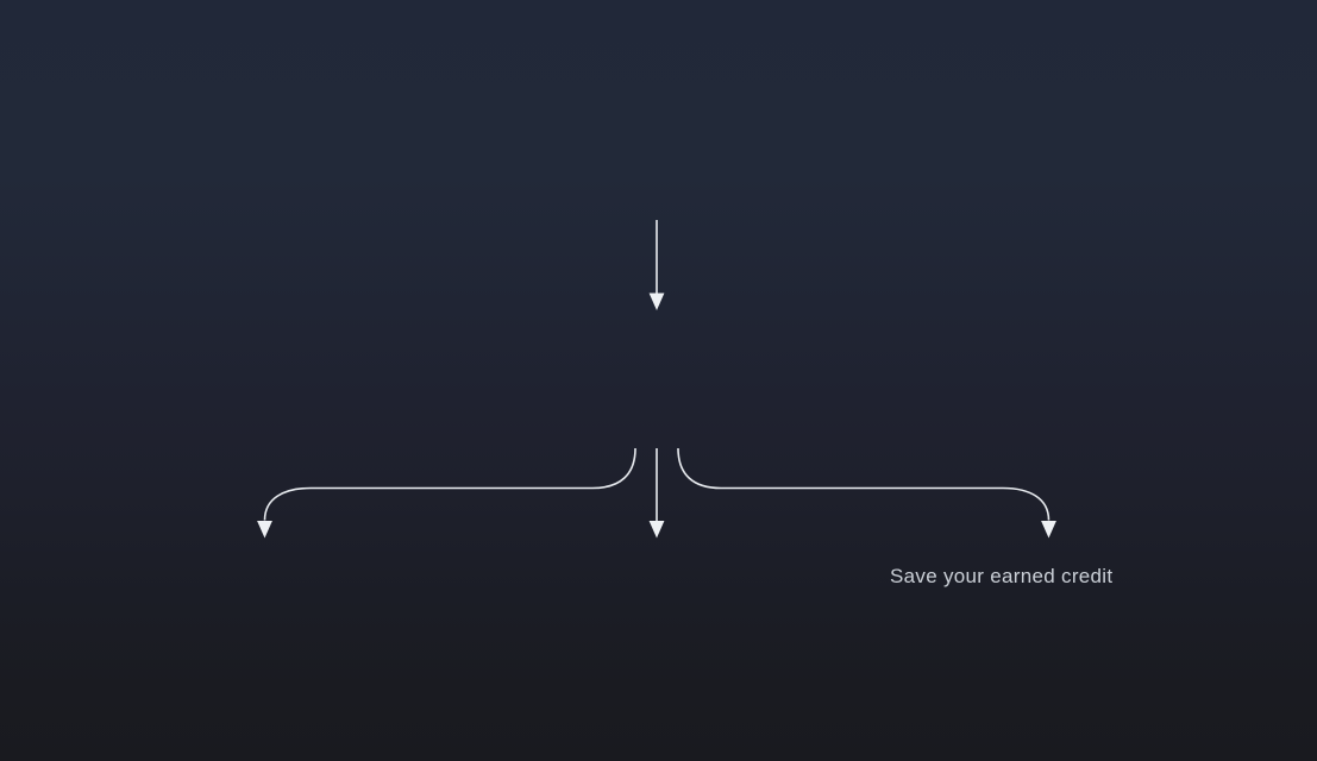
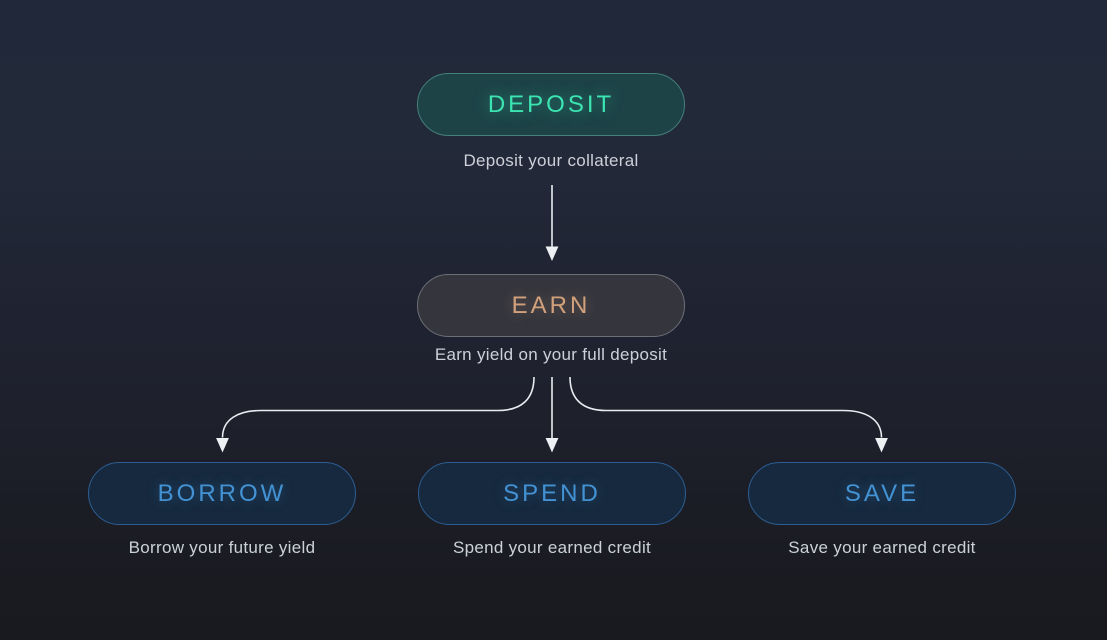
+ DEPOSIT
+ Deposit your collateral
+ EARN
+ Earn yield on your full deposit
+ BORROW
+ Borrow your future yield
+ SPEND
+ Spend your earned credit
+ SAVE
  Save your earned credit
